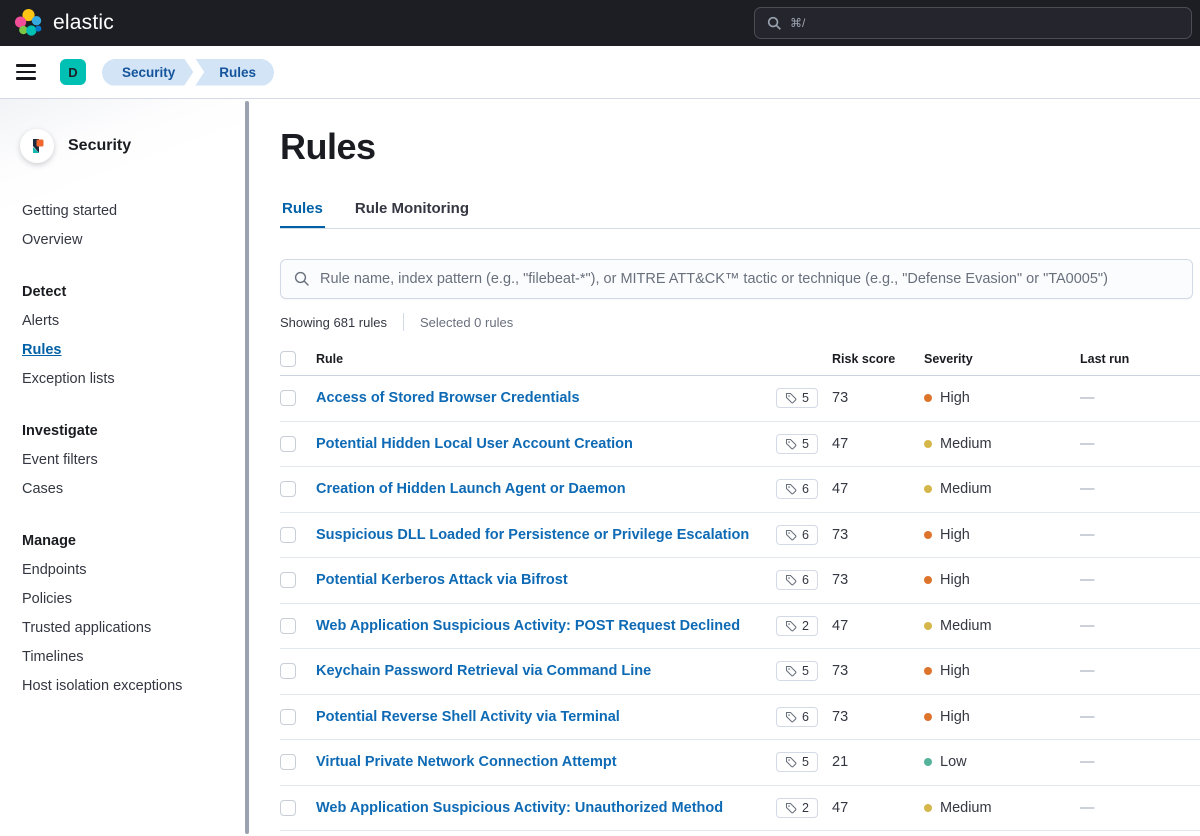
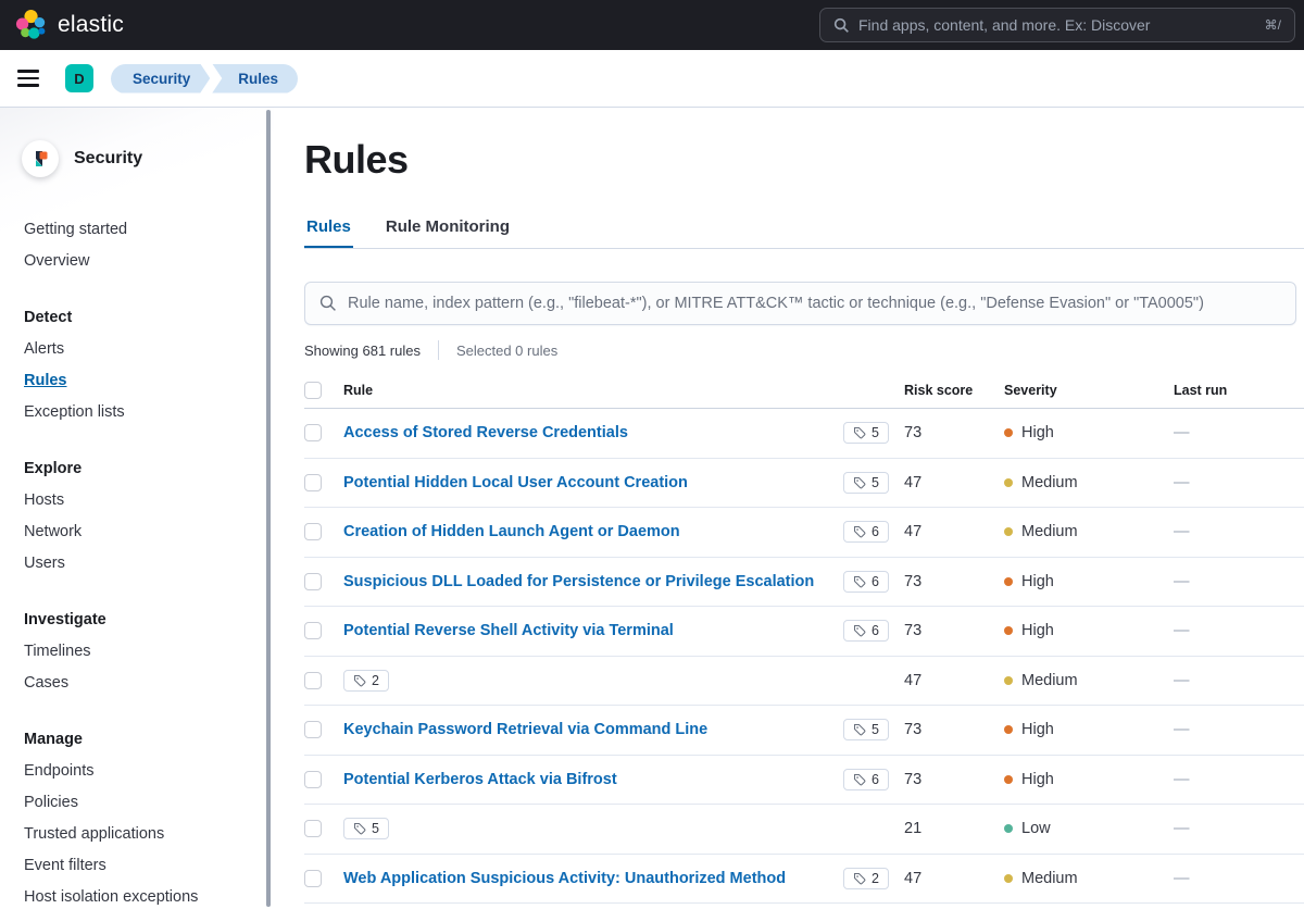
  elastic
+ Find apps, content, and more. Ex: Discover
  ⌘/
  D
  Security
  Rules
  Security
  Getting started
  Overview
  Detect
  Alerts
  Rules
  Exception lists
+ Explore
+ Hosts
+ Network
+ Users
  Investigate
- Event filters
+ Timelines
  Cases
  Manage
  Endpoints
  Policies
  Trusted applications
- Timelines
+ Event filters
  Host isolation exceptions
  Rules
  Rules
  Rule Monitoring
  Rule name, index pattern (e.g., "filebeat-*"), or MITRE ATT&CK™ tactic or technique (e.g., "Defense Evasion" or "TA0005")
  Showing 681 rules
  Selected 0 rules
  Rule
  Risk score
  Severity
  Last run
- Access of Stored Browser Credentials
+ Access of Stored Reverse Credentials
  5
  73
  High
  —
  Potential Hidden Local User Account Creation
  5
  47
  Medium
  —
  Creation of Hidden Launch Agent or Daemon
  6
  47
  Medium
  —
  Suspicious DLL Loaded for Persistence or Privilege Escalation
  6
  73
  High
  —
- Potential Kerberos Attack via Bifrost
+ Potential Reverse Shell Activity via Terminal
  6
  73
  High
  —
- Web Application Suspicious Activity: POST Request Declined
  2
  47
  Medium
  —
  Keychain Password Retrieval via Command Line
  5
  73
  High
  —
- Potential Reverse Shell Activity via Terminal
+ Potential Kerberos Attack via Bifrost
  6
  73
  High
  —
- Virtual Private Network Connection Attempt
  5
  21
  Low
  —
  Web Application Suspicious Activity: Unauthorized Method
  2
  47
  Medium
  —
